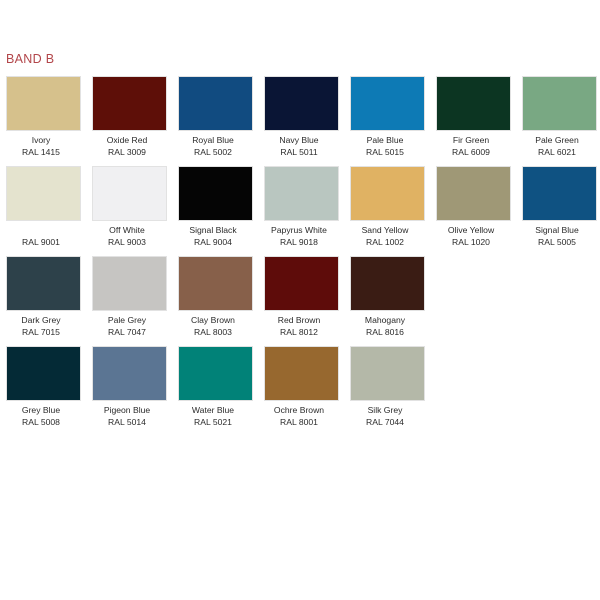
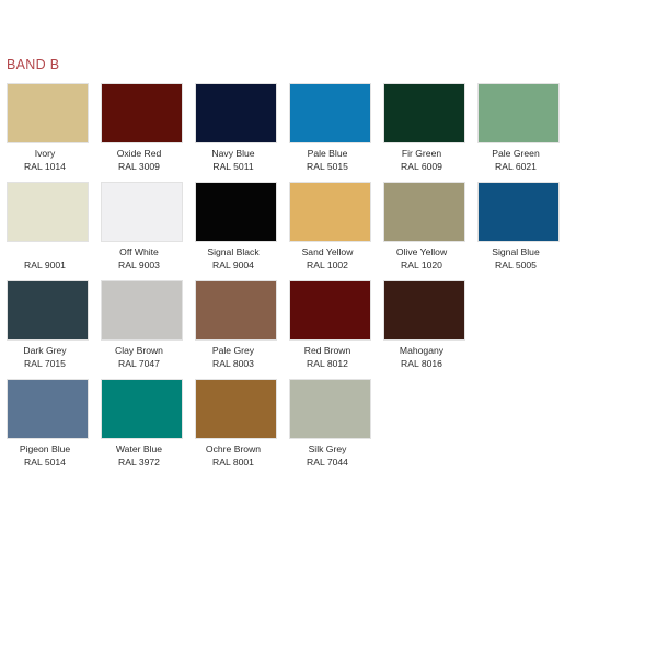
  BAND B
  Ivory
- RAL 1415
+ RAL 1014
  Oxide Red
  RAL 3009
- Royal Blue
- RAL 5002
  Navy Blue
  RAL 5011
  Pale Blue
  RAL 5015
  Fir Green
  RAL 6009
  Pale Green
  RAL 6021
  RAL 9001
  Off White
  RAL 9003
  Signal Black
  RAL 9004
- Papyrus White
- RAL 9018
  Sand Yellow
  RAL 1002
  Olive Yellow
  RAL 1020
  Signal Blue
  RAL 5005
  Dark Grey
  RAL 7015
- Pale Grey
+ Clay Brown
  RAL 7047
- Clay Brown
+ Pale Grey
  RAL 8003
  Red Brown
  RAL 8012
  Mahogany
  RAL 8016
- Grey Blue
- RAL 5008
  Pigeon Blue
  RAL 5014
  Water Blue
- RAL 5021
+ RAL 3972
  Ochre Brown
  RAL 8001
  Silk Grey
  RAL 7044
